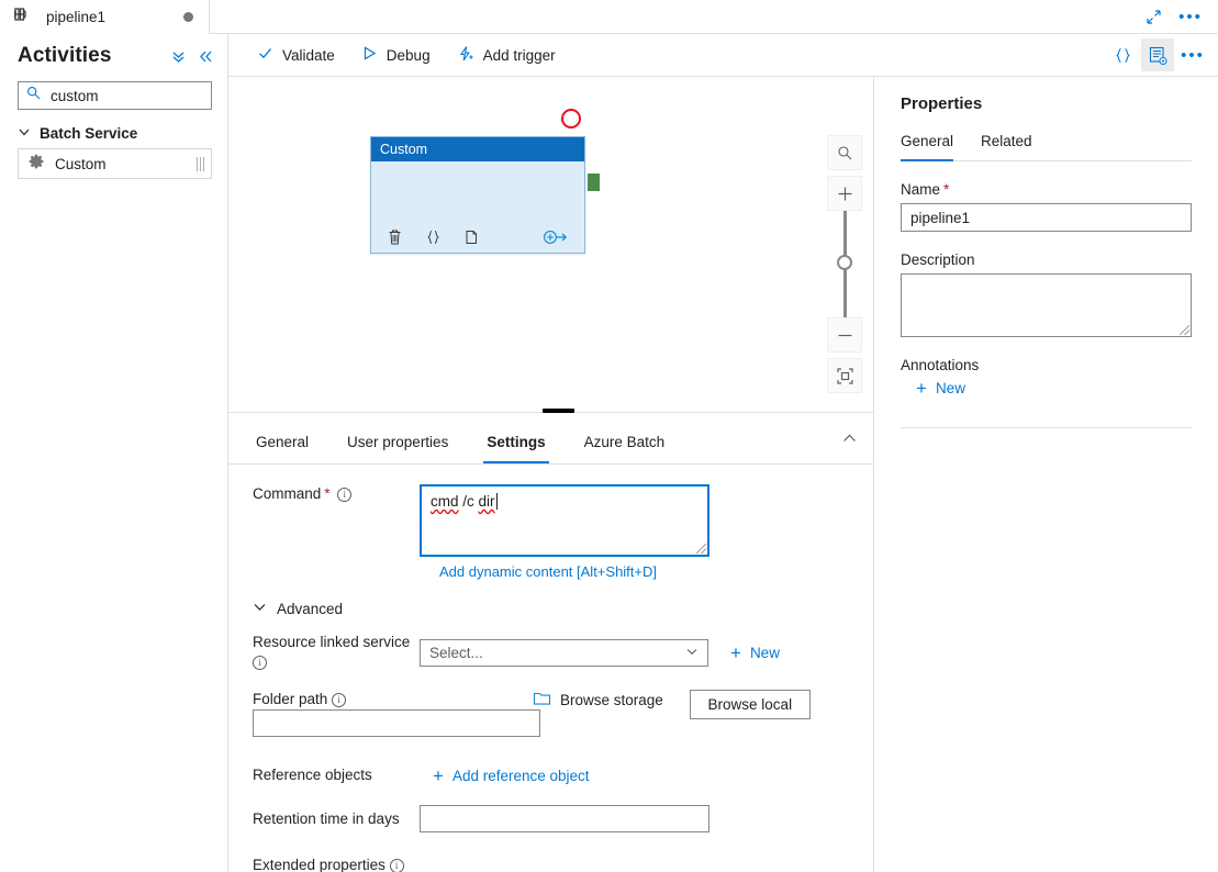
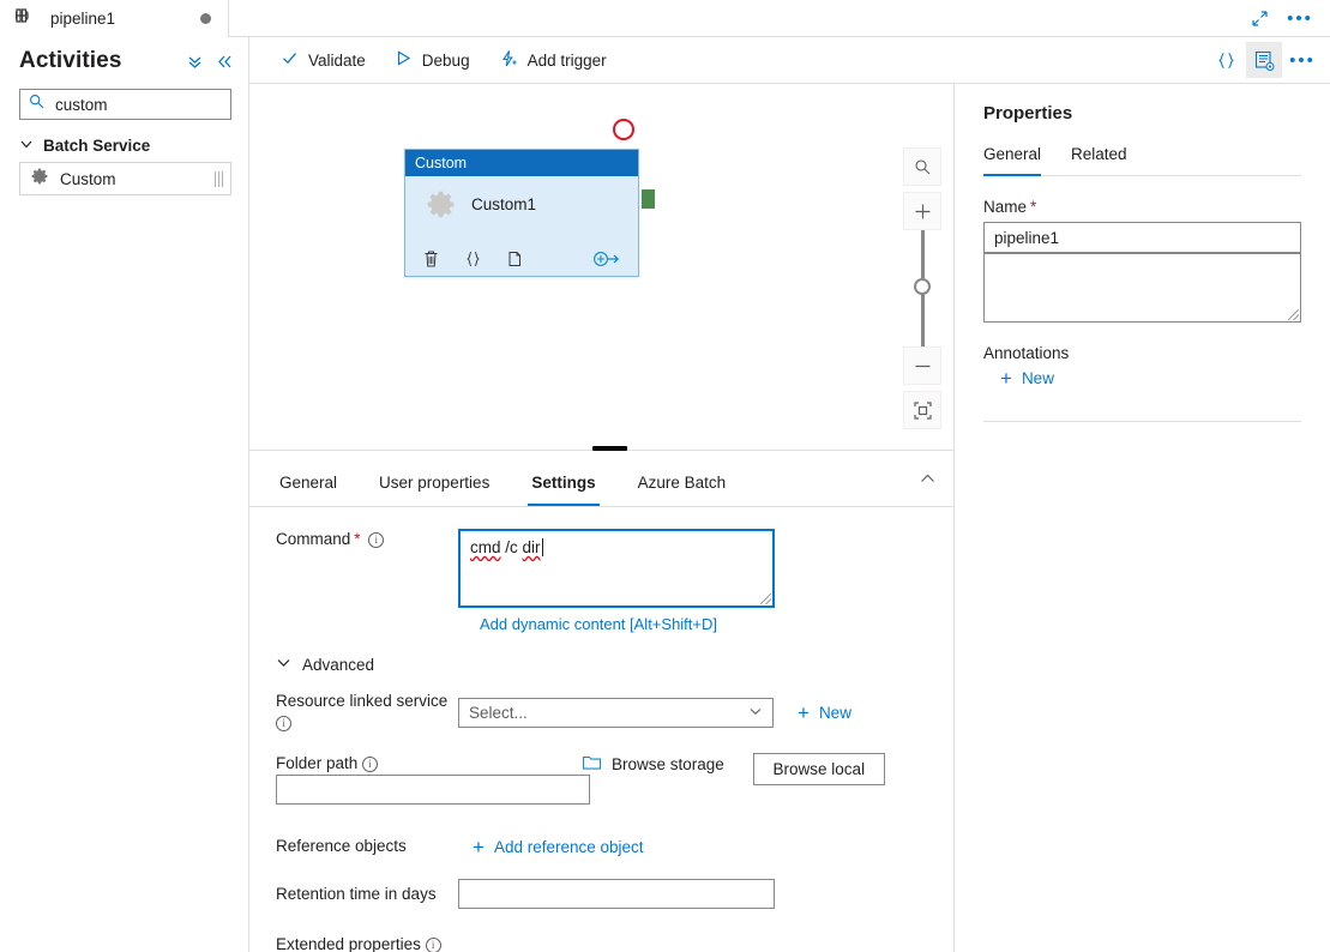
  pipeline1
  •••
  Activities
  custom
  Batch Service
  Custom
  Validate
  Debug
  Add trigger
  •••
  Custom
+ Custom1
  General
  User properties
  Settings
  Azure Batch
  Command * i
  cmd /c dir
  Add dynamic content [Alt+Shift+D]
  Advanced
  Resource linked service i
  Select...
  +
  New
  Folder path i
  Browse storage
  Browse local
  Reference objects
  +
  Add reference object
  Retention time in days
  Extended properties i
  Properties
  General
  Related
  Name *
  pipeline1
- Description
  Annotations
  +
  New
